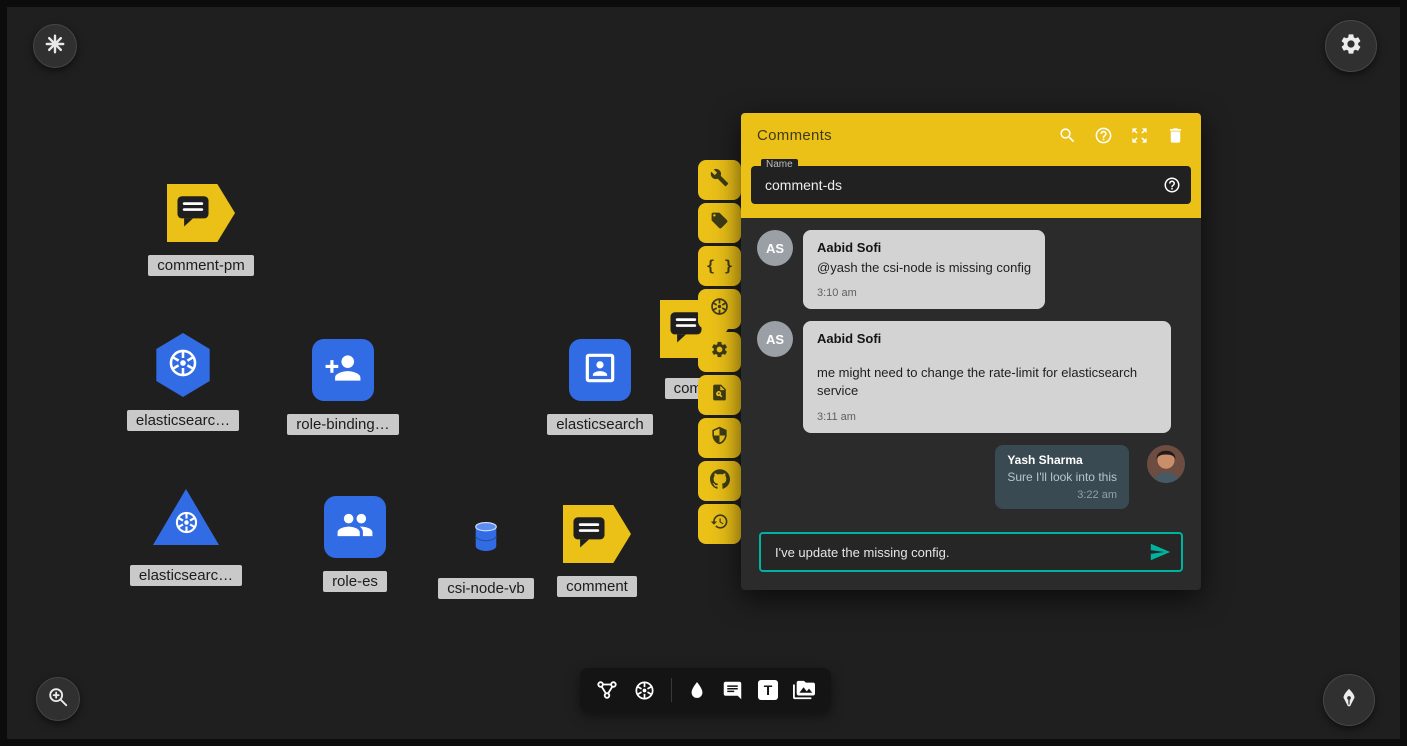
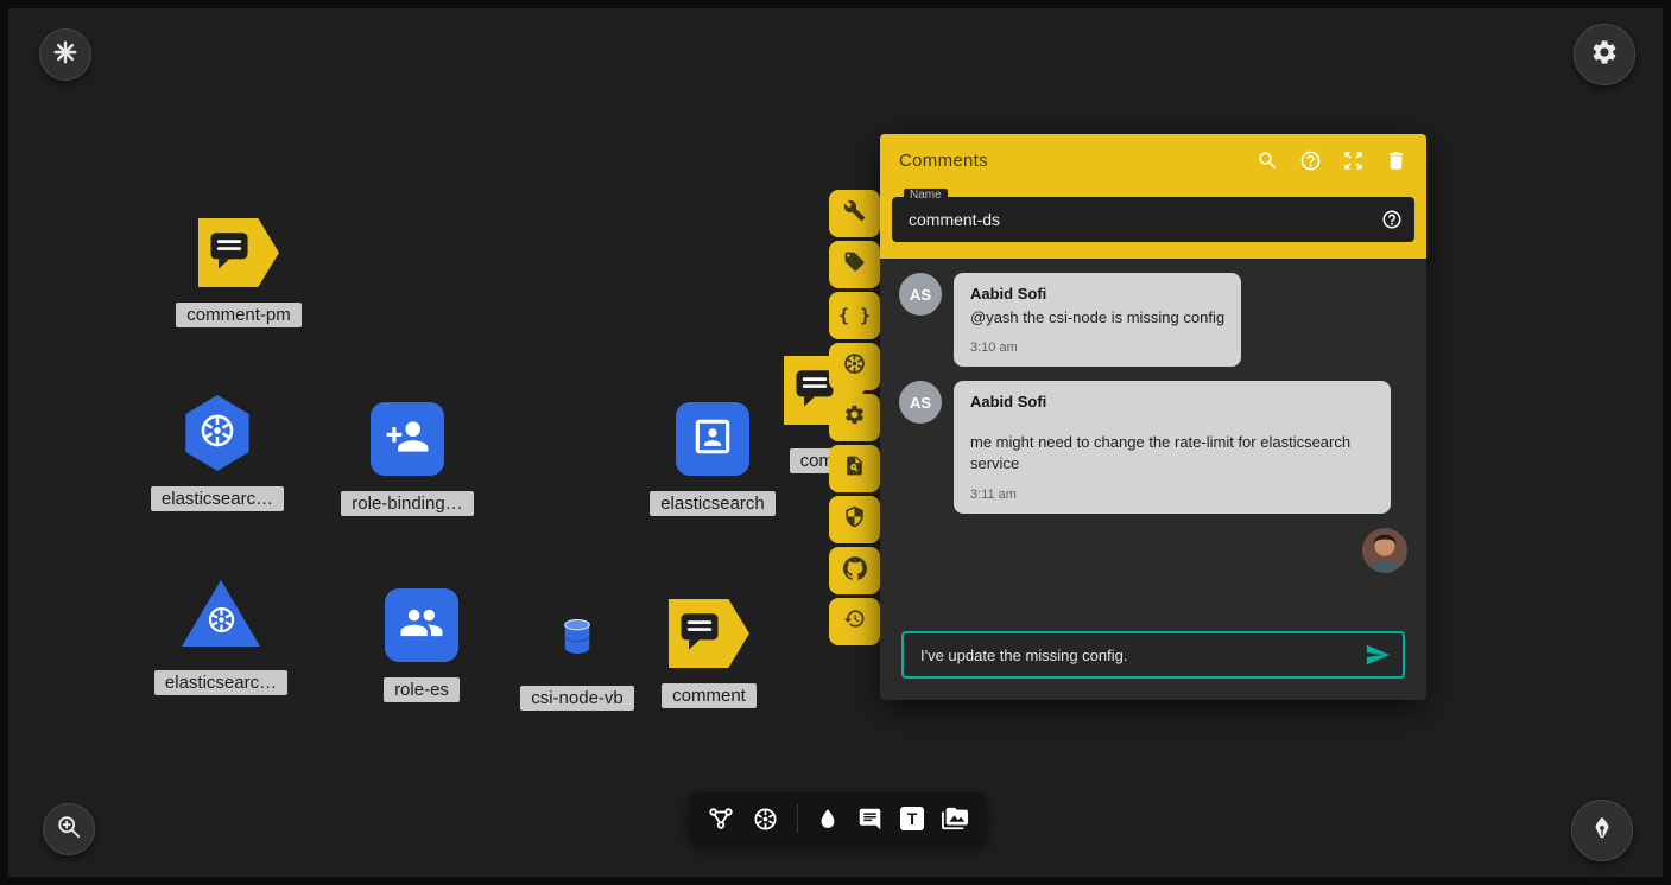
  comment-pm
  elasticsearc…
  role-binding…
  elasticsearch
  com
  elasticsearc…
  role-es
  csi-node-vb
  comment
  { }
  Comments
  Name
  comment-ds
  AS
  Aabid Sofi
  @yash the csi-node is missing config
  3:10 am
  AS
  Aabid Sofi
  me might need to change the rate-limit for elasticsearch service
  3:11 am
- Yash Sharma
- Sure I'll look into this
- 3:22 am
  I've update the missing config.
  T
